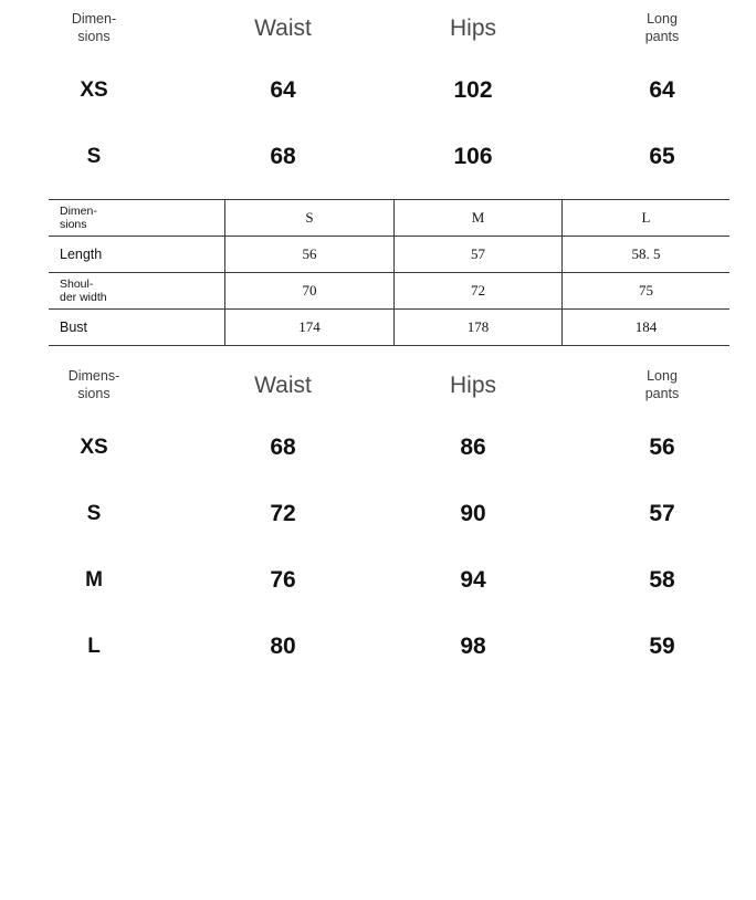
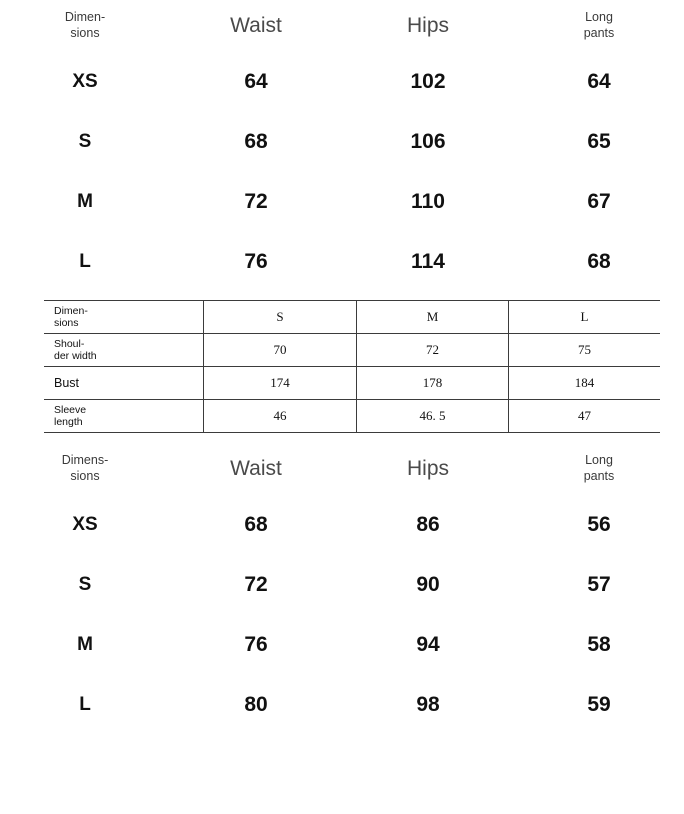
  Dimen- sions	Waist	Hips	Long pants
  XS	64	102	64
  S	68	106	65
+ M	72	110	67
+ L	76	114	68
  Dimen- sions	S	M	L
- Length	56	57	58. 5
  Shoul- der width	70	72	75
  Bust	174	178	184
+ Sleeve length	46	46. 5	47
  Dimens- sions	Waist	Hips	Long pants
  XS	68	86	56
  S	72	90	57
  M	76	94	58
  L	80	98	59
